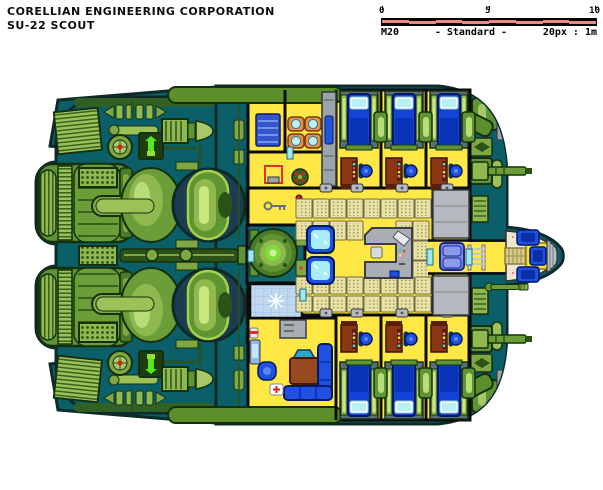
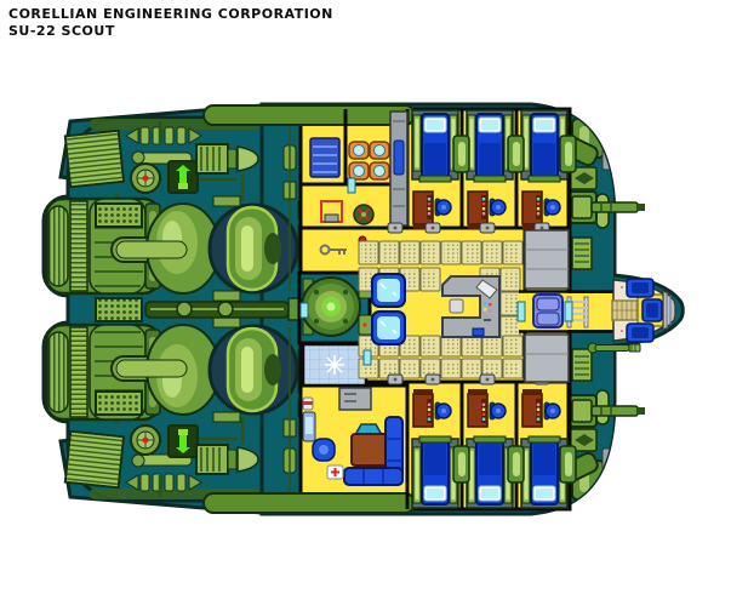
  CORELLIAN ENGINEERING CORPORATION
  SU-22 SCOUT
- 0
- 5
- 10
- M20
- - Standard -
- 20px : 1m
